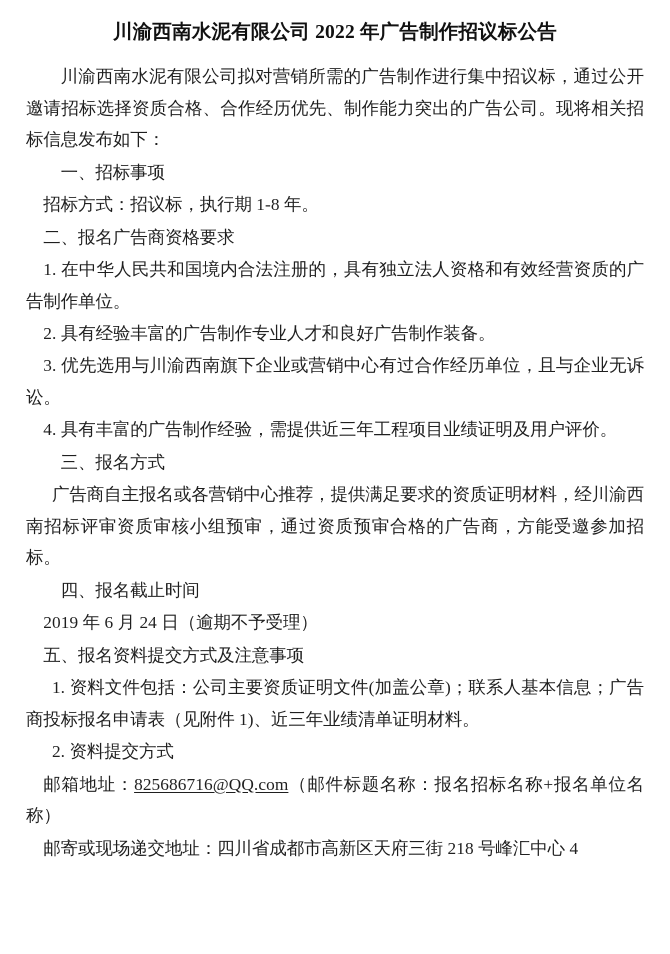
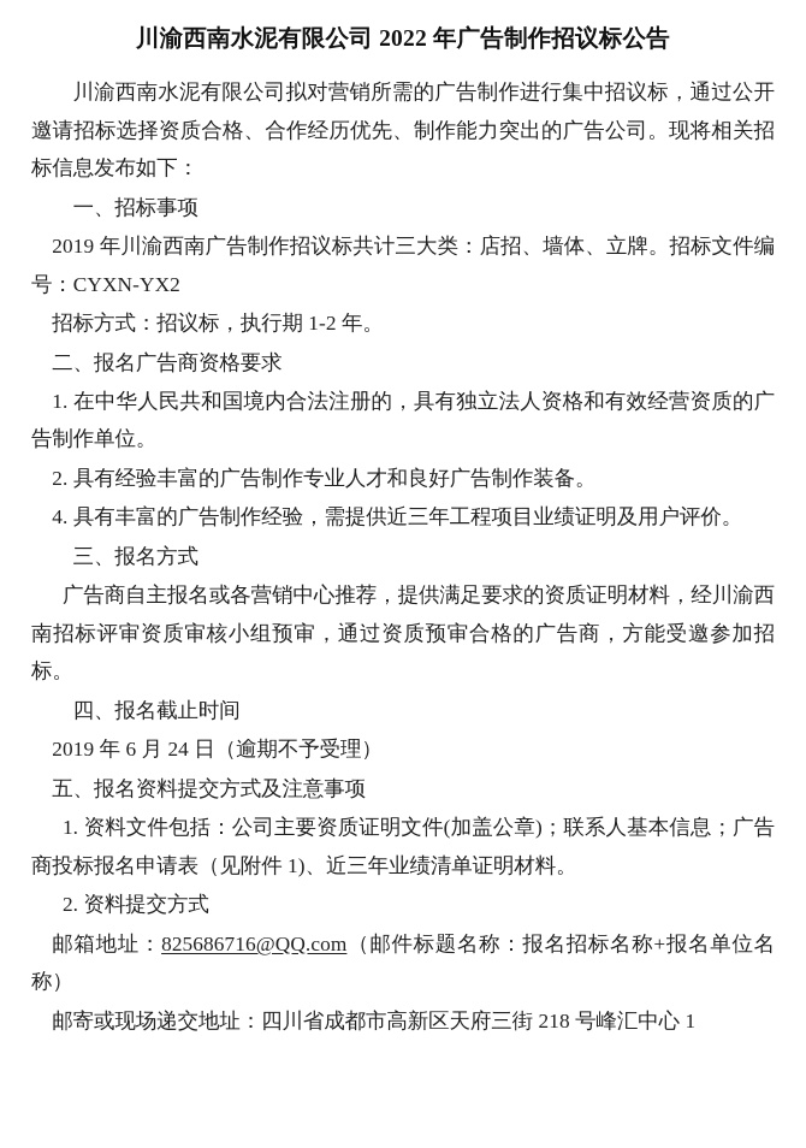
  川渝西南水泥有限公司 2022 年广告制作招议标公告
  川渝西南水泥有限公司拟对营销所需的广告制作进行集中招议标，通过公开邀请招标选择资质合格、合作经历优先、制作能力突出的广告公司。现将相关招标信息发布如下：
  一、招标事项
+ 2019 年川渝西南广告制作招议标共计三大类：店招、墙体、立牌。招标文件编号：CYXN-YX2
- 招标方式：招议标，执行期 1-8 年。
+ 招标方式：招议标，执行期 1-2 年。
  二、报名广告商资格要求
  1. 在中华人民共和国境内合法注册的，具有独立法人资格和有效经营资质的广告制作单位。
  2. 具有经验丰富的广告制作专业人才和良好广告制作装备。
- 3. 优先选用与川渝西南旗下企业或营销中心有过合作经历单位，且与企业无诉讼。
  4. 具有丰富的广告制作经验，需提供近三年工程项目业绩证明及用户评价。
  三、报名方式
  广告商自主报名或各营销中心推荐，提供满足要求的资质证明材料，经川渝西南招标评审资质审核小组预审，通过资质预审合格的广告商，方能受邀参加招标。
  四、报名截止时间
  2019 年 6 月 24 日（逾期不予受理）
  五、报名资料提交方式及注意事项
  1. 资料文件包括：公司主要资质证明文件(加盖公章)；联系人基本信息；广告商投标报名申请表（见附件 1)、近三年业绩清单证明材料。
  2. 资料提交方式
  邮箱地址：825686716@QQ.com（邮件标题名称：报名招标名称+报名单位名称）
- 邮寄或现场递交地址：四川省成都市高新区天府三街 218 号峰汇中心 4
+ 邮寄或现场递交地址：四川省成都市高新区天府三街 218 号峰汇中心 1
